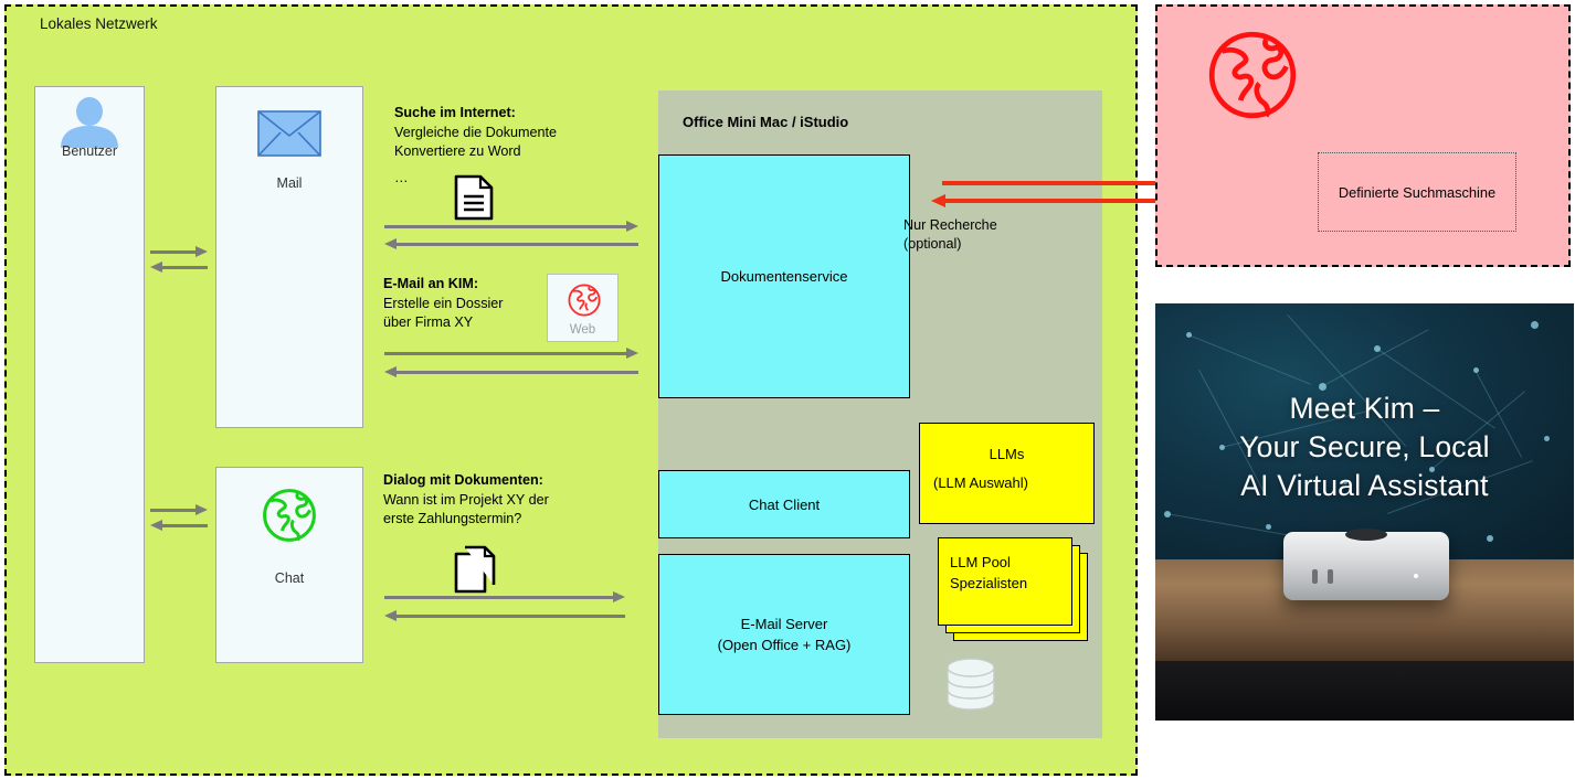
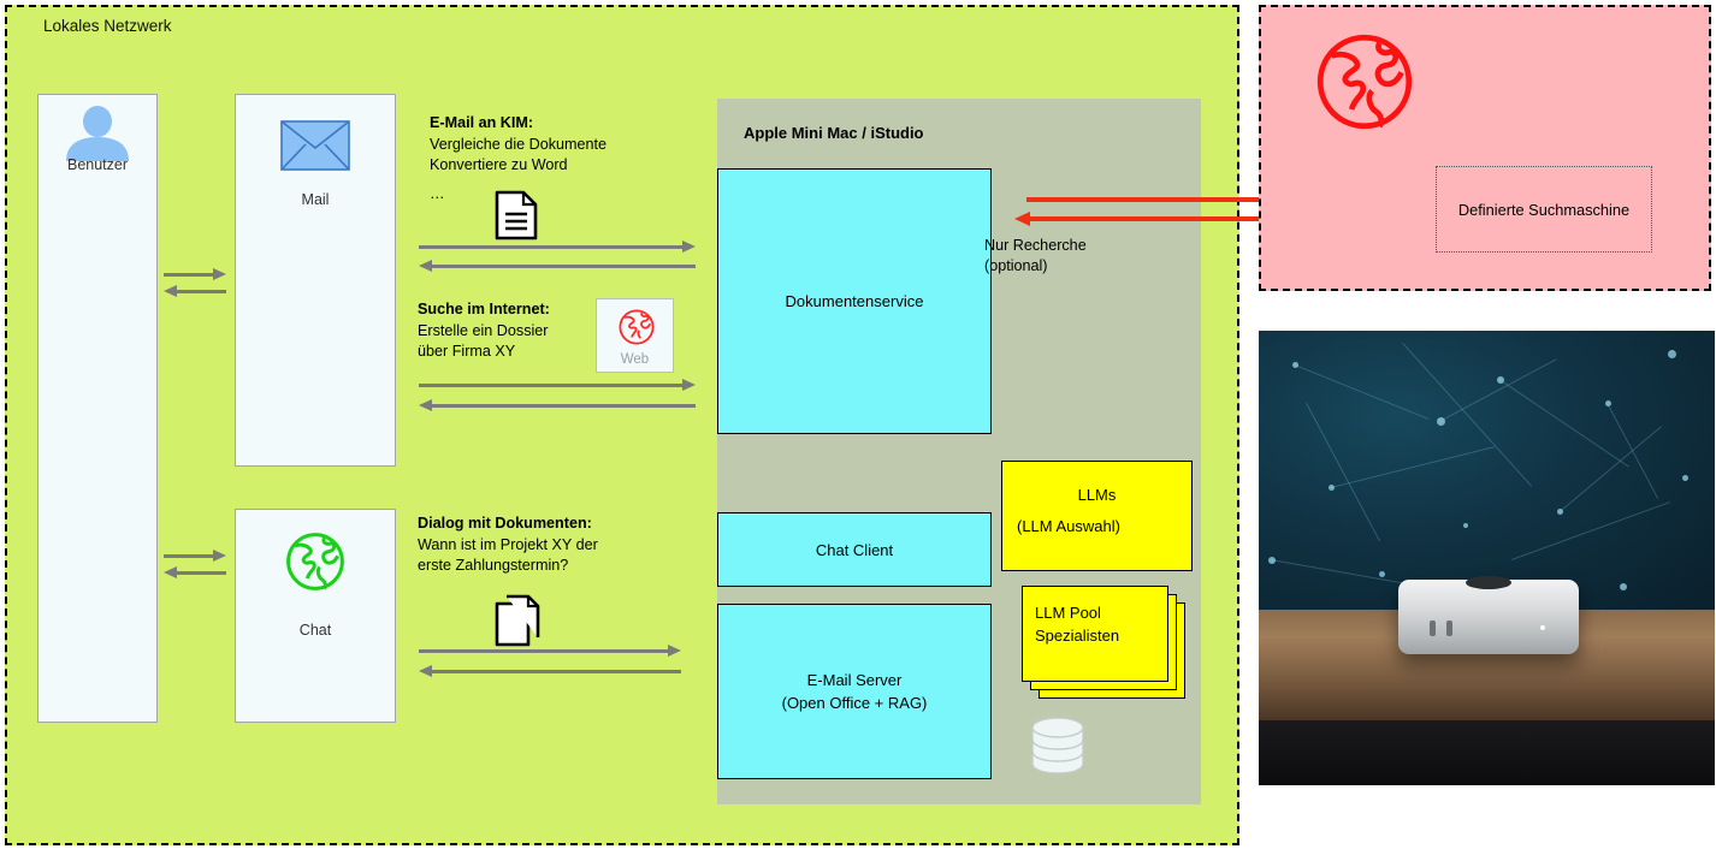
  Lokales Netzwerk
  Benutzer
  Mail
  Chat
- Suche im Internet:
+ E-Mail an KIM:
  Vergleiche die Dokumente
  Konvertiere zu Word
  …
- E-Mail an KIM:
+ Suche im Internet:
  Erstelle ein Dossier
  über Firma XY
  Web
  Dialog mit Dokumenten:
  Wann ist im Projekt XY der
  erste Zahlungstermin?
- Office Mini Mac / iStudio
+ Apple Mini Mac / iStudio
  Dokumentenservice
  Chat Client
  E-Mail Server
  (Open Office + RAG)
  LLMs
  (LLM Auswahl)
  LLM Pool
  Spezialisten
  Nur Recherche
  (optional)
  Definierte Suchmaschine
- Meet Kim –
- Your Secure, Local
- AI Virtual Assistant
